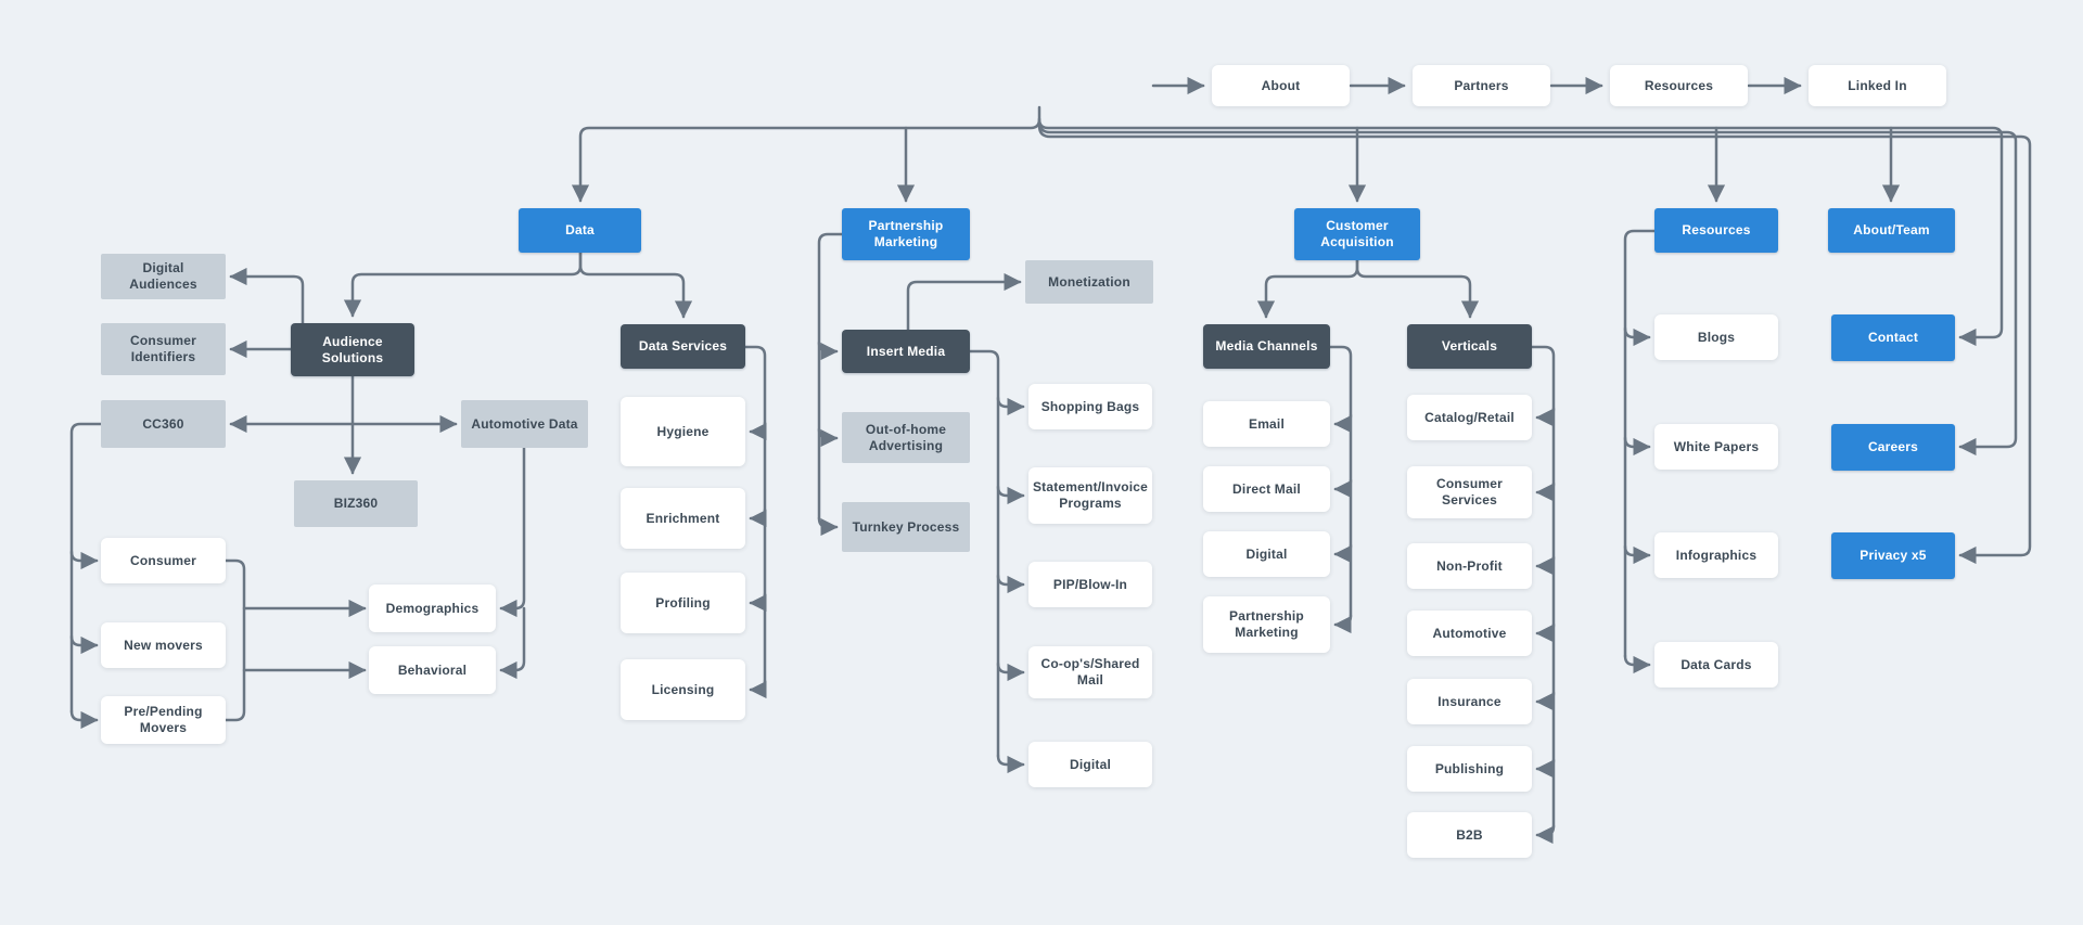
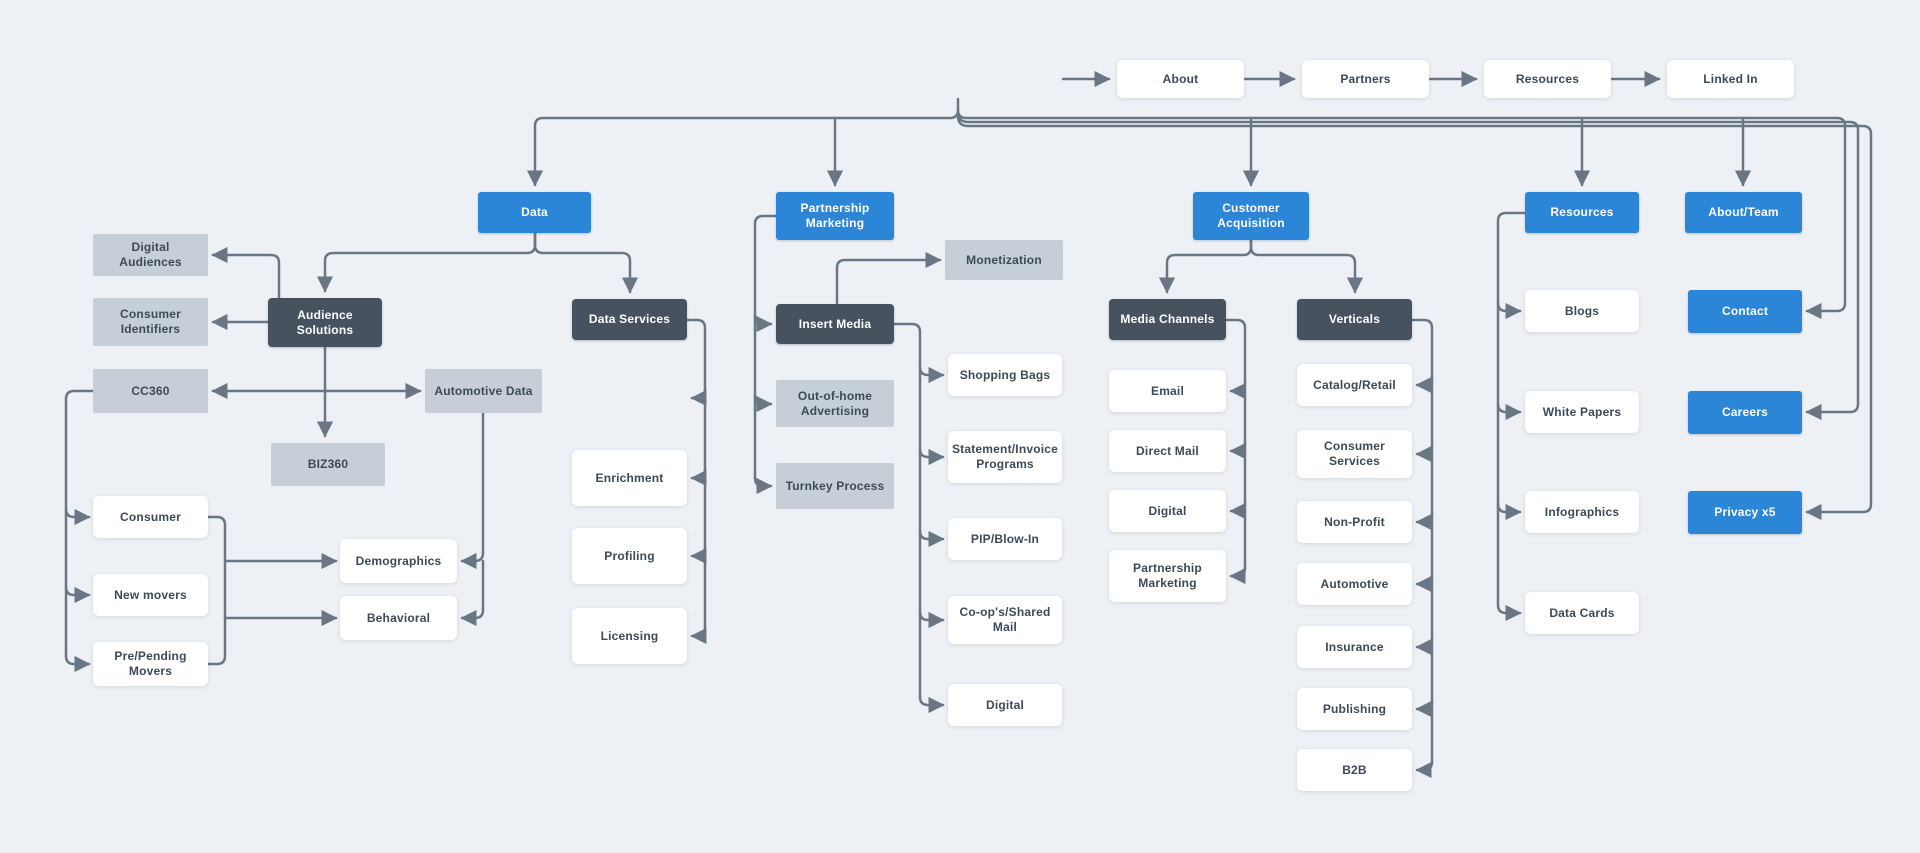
  About
  Partners
  Resources
  Linked In
  Data
  Partnership Marketing
  Customer Acquisition
  Resources
  About/Team
  Digital Audiences
  Consumer Identifiers
  CC360
  Audience Solutions
  Automotive Data
  BIZ360
  Consumer
  New movers
  Pre/Pending Movers
  Demographics
  Behavioral
  Data Services
- Hygiene
  Enrichment
  Profiling
  Licensing
  Monetization
  Insert Media
  Out-of-home Advertising
  Turnkey Process
  Shopping Bags
  Statement/Invoice Programs
  PIP/Blow-In
  Co-op's/Shared Mail
  Digital
  Media Channels
  Verticals
  Email
  Direct Mail
  Digital
  Partnership Marketing
  Catalog/Retail
  Consumer Services
  Non-Profit
  Automotive
  Insurance
  Publishing
  B2B
  Blogs
  White Papers
  Infographics
  Data Cards
  Contact
  Careers
  Privacy x5
